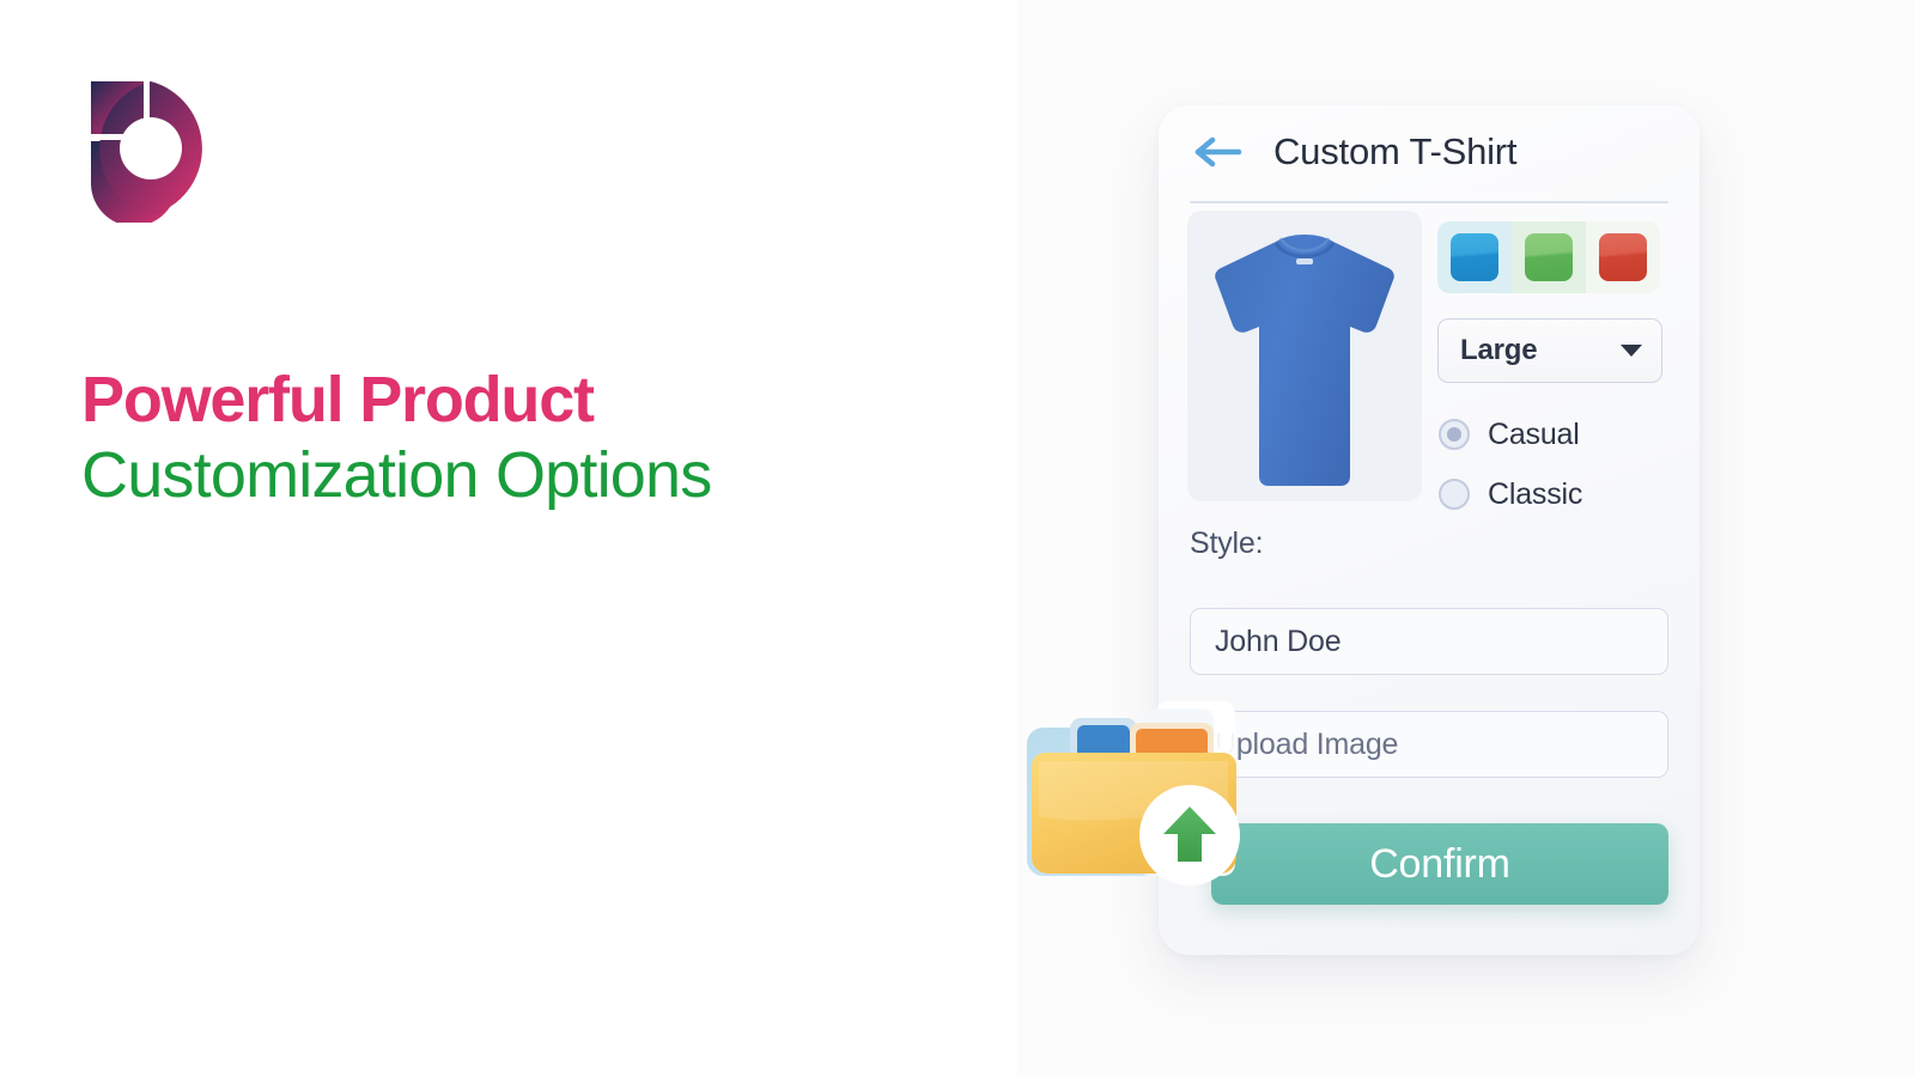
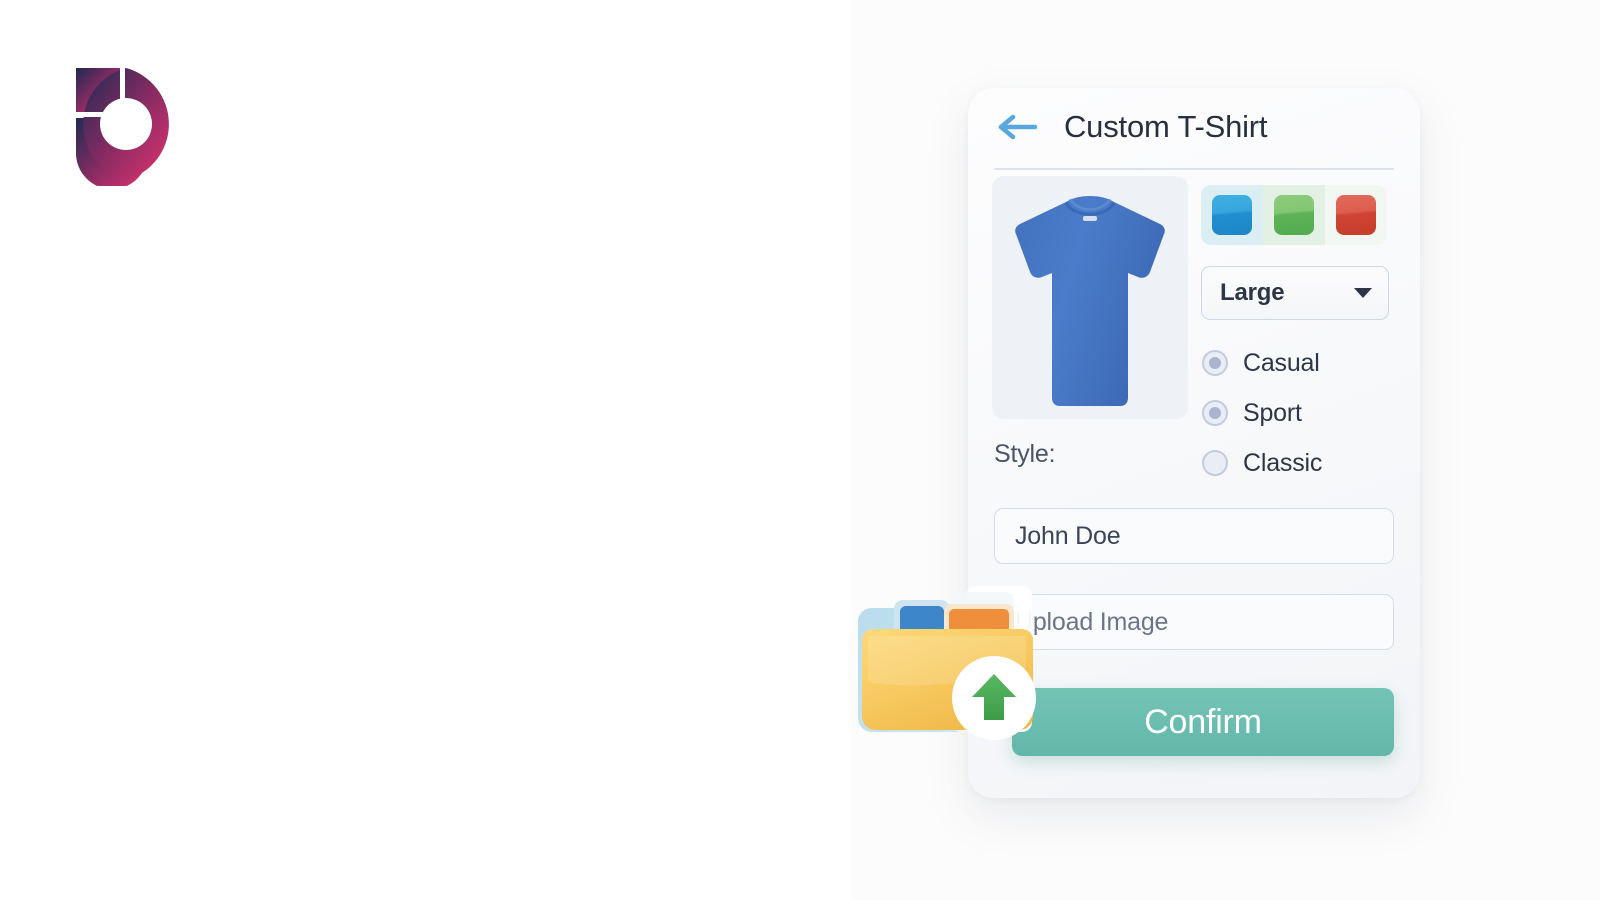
- Powerful Product
- Customization Options
  Custom T-Shirt
  Large
  Casual
+ Sport
  Classic
  Style:
  John Doe
  pload Image
  Confirm
